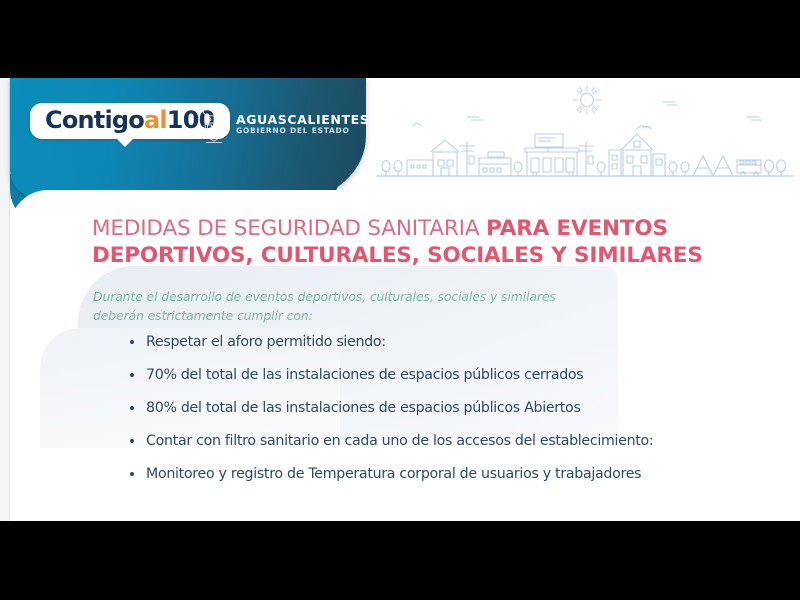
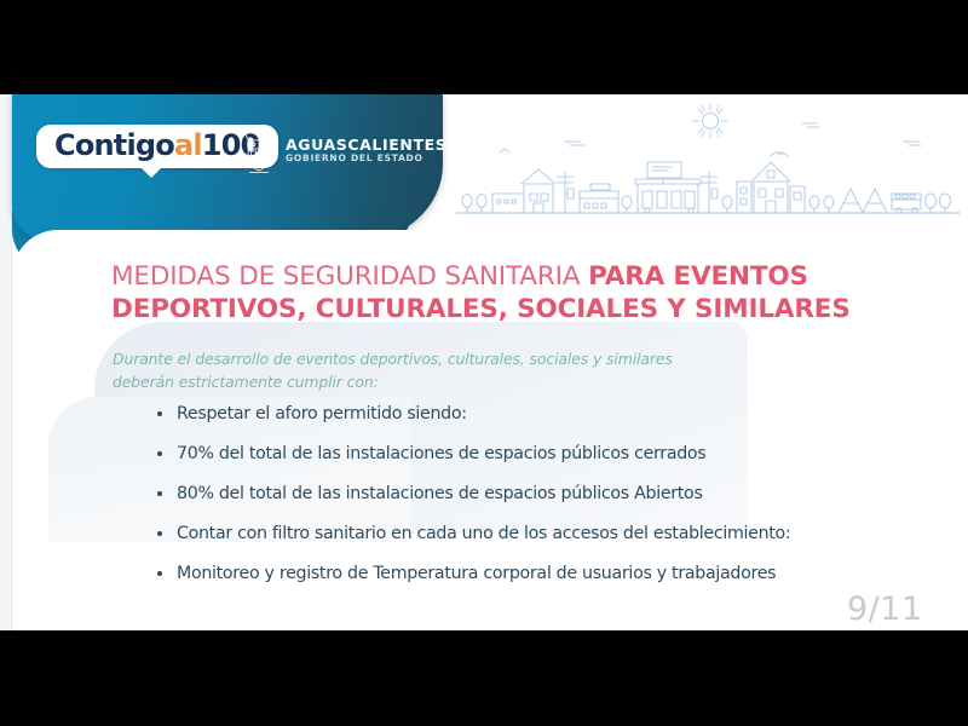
  Contigoal100
  AGUASCALIENTES
  GOBIERNO DEL ESTADO
  MEDIDAS DE SEGURIDAD SANITARIA PARA EVENTOS
  DEPORTIVOS, CULTURALES, SOCIALES Y SIMILARES
  Durante el desarrollo de eventos deportivos, culturales, sociales y similares
  deberán estrictamente cumplir con:
  Respetar el aforo permitido siendo:
  70% del total de las instalaciones de espacios públicos cerrados
  80% del total de las instalaciones de espacios públicos Abiertos
  Contar con filtro sanitario en cada uno de los accesos del establecimiento:
  Monitoreo y registro de Temperatura corporal de usuarios y trabajadores
+ 9/11
